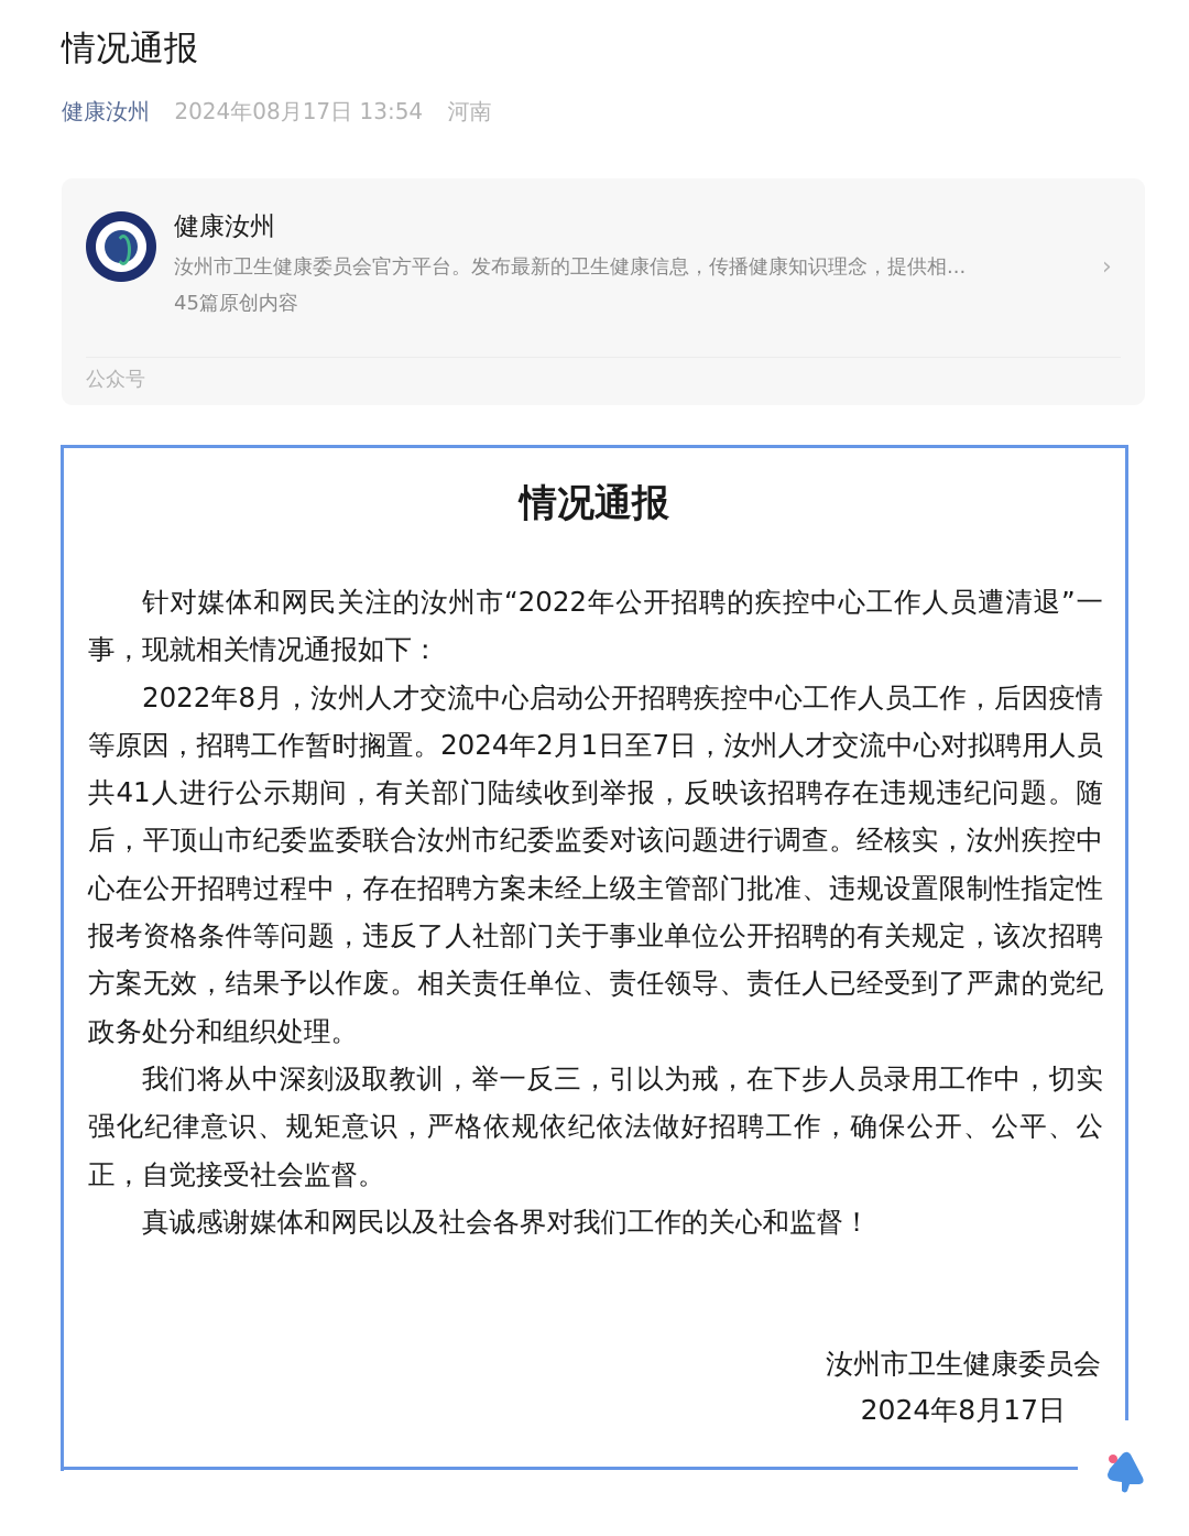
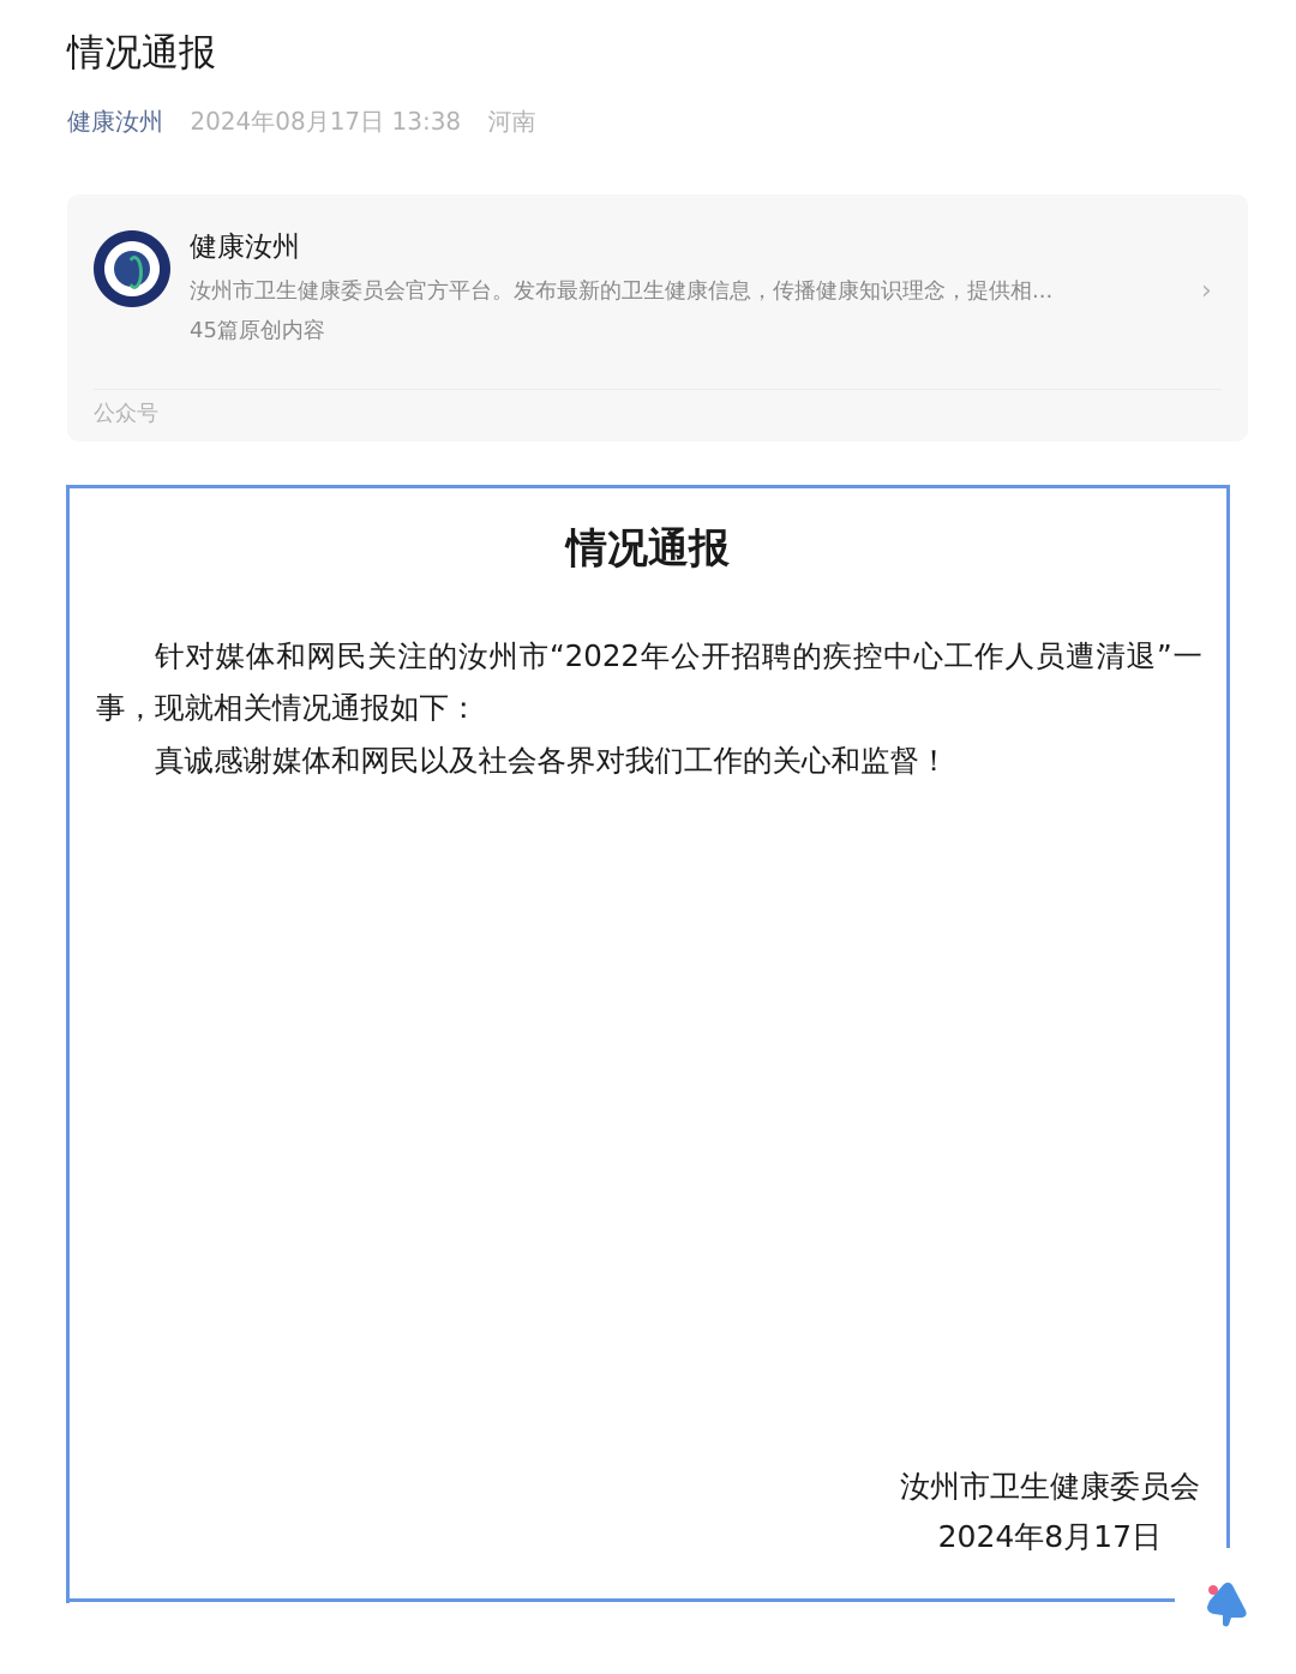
  情况通报
- 健康汝州 2024年08月17日 13:54 河南
+ 健康汝州 2024年08月17日 13:38 河南
  健康汝州
  汝州市卫生健康委员会官方平台。发布最新的卫生健康信息，传播健康知识理念，提供相...
  45篇原创内容
  ›
  公众号
  情况通报
  针对媒体和网民关注的汝州市“2022年公开招聘的疾控中心工作人员遭清退”一事，现就相关情况通报如下：
- 2022年8月，汝州人才交流中心启动公开招聘疾控中心工作人员工作，后因疫情等原因，招聘工作暂时搁置。2024年2月1日至7日，汝州人才交流中心对拟聘用人员共41人进行公示期间，有关部门陆续收到举报，反映该招聘存在违规违纪问题。随后，平顶山市纪委监委联合汝州市纪委监委对该问题进行调查。经核实，汝州疾控中心在公开招聘过程中，存在招聘方案未经上级主管部门批准、违规设置限制性指定性报考资格条件等问题，违反了人社部门关于事业单位公开招聘的有关规定，该次招聘方案无效，结果予以作废。相关责任单位、责任领导、责任人已经受到了严肃的党纪政务处分和组织处理。
- 我们将从中深刻汲取教训，举一反三，引以为戒，在下步人员录用工作中，切实强化纪律意识、规矩意识，严格依规依纪依法做好招聘工作，确保公开、公平、公正，自觉接受社会监督。
  真诚感谢媒体和网民以及社会各界对我们工作的关心和监督！
  汝州市卫生健康委员会
  2024年8月17日
